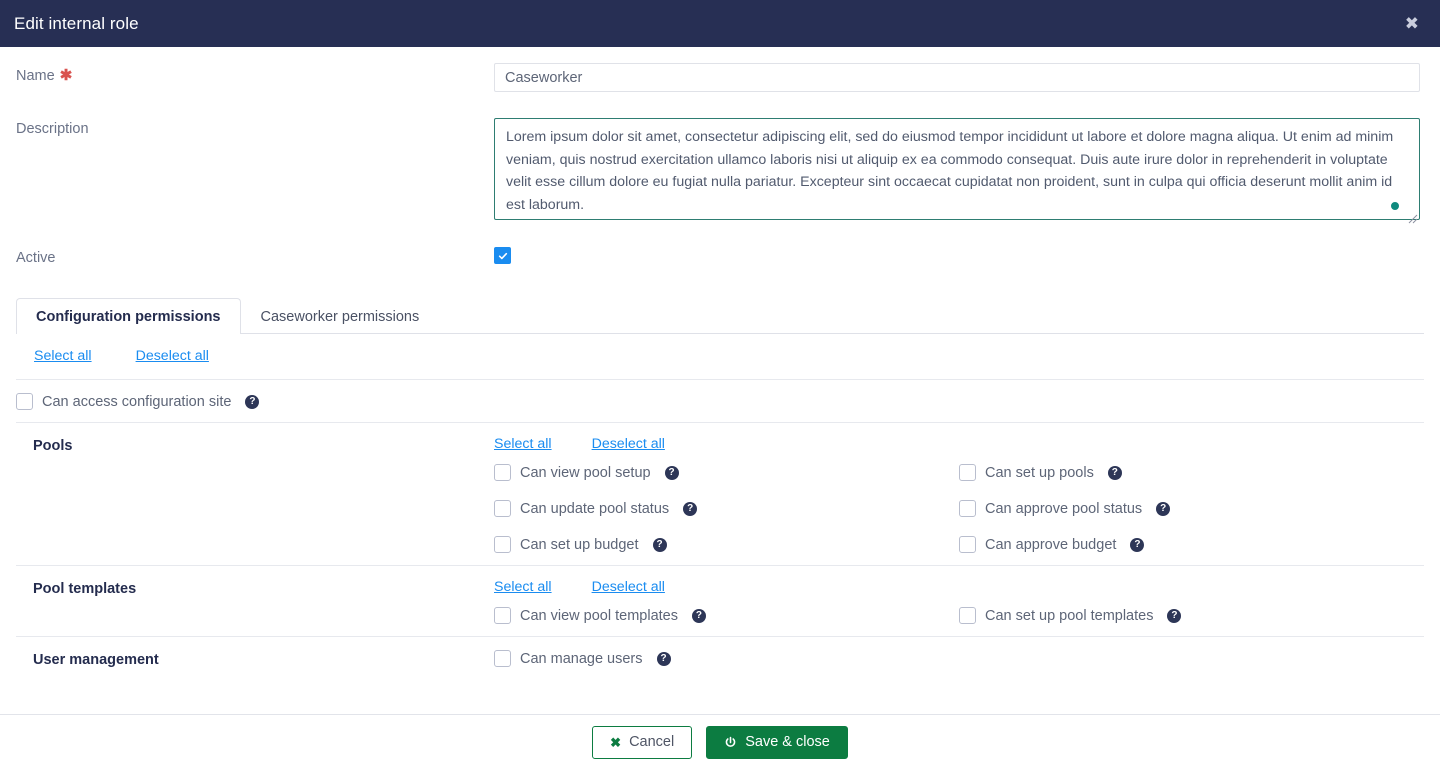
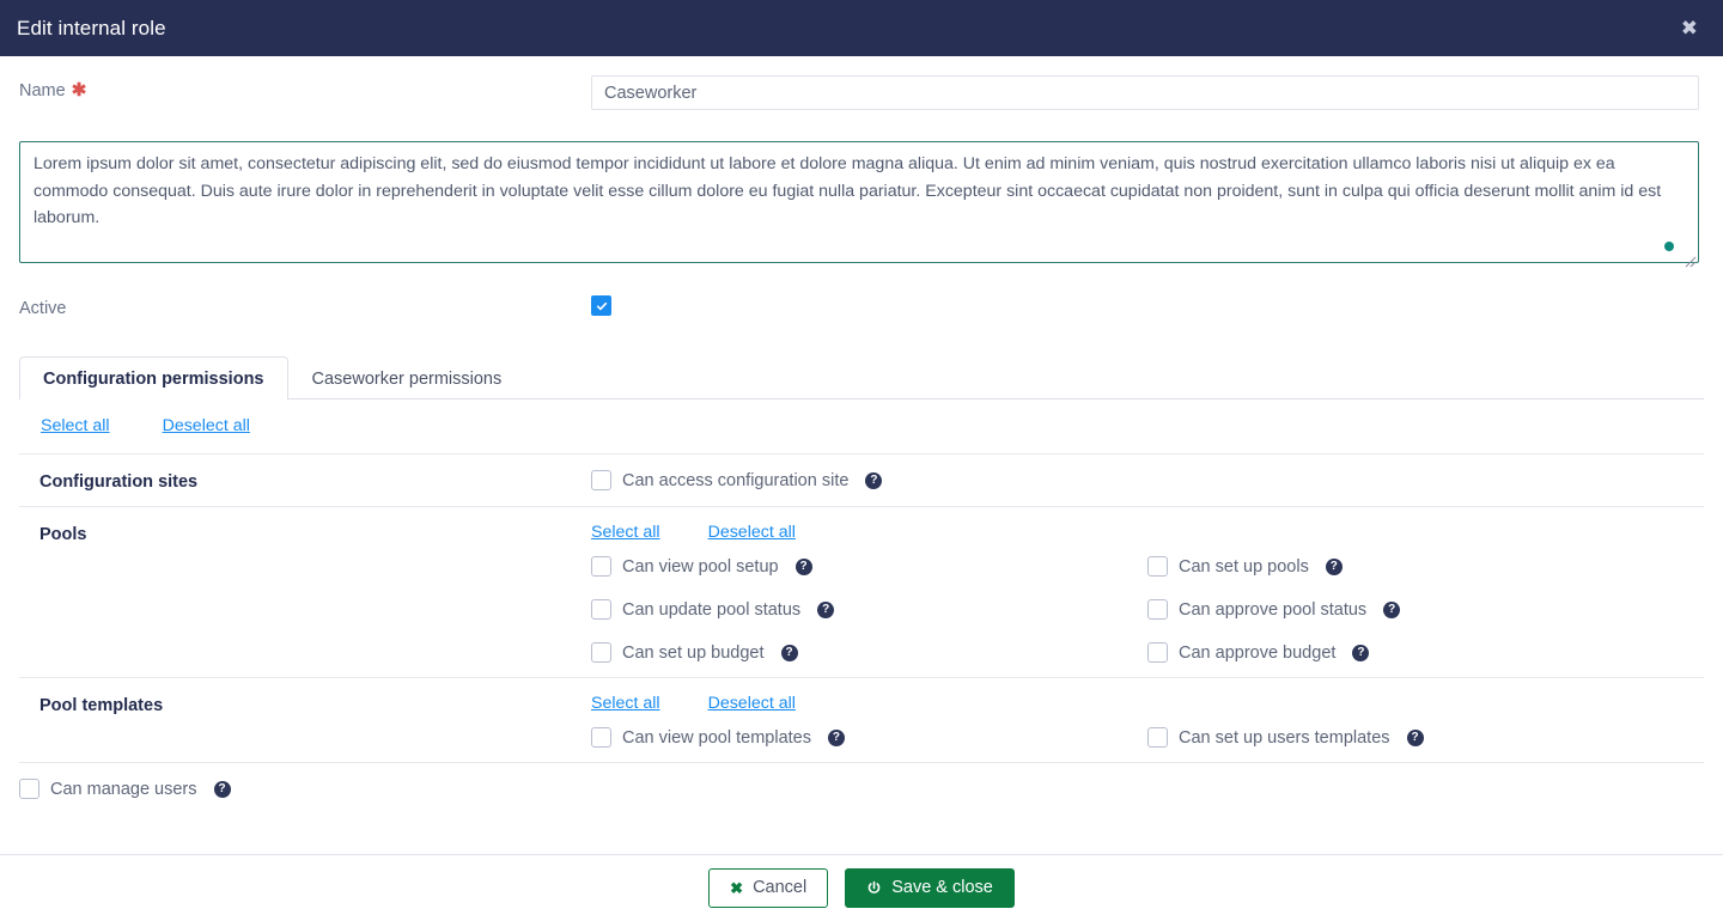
  Edit internal role
  ✖
  Name ✱
  Caseworker
- Description
  Active
  Configuration permissions
  Caseworker permissions
  Select all
  Deselect all
+ Configuration sites
  Can access configuration site
  ?
  Pools
  Select all
  Deselect all
  Can view pool setup
  ?
  Can set up pools
  ?
  Can update pool status
  ?
  Can approve pool status
  ?
  Can set up budget
  ?
  Can approve budget
  ?
  Pool templates
  Select all
  Deselect all
  Can view pool templates
  ?
- Can set up pool templates
+ Can set up users templates
  ?
- User management
  Can manage users
  ?
  ✖
  Cancel
  Save & close
